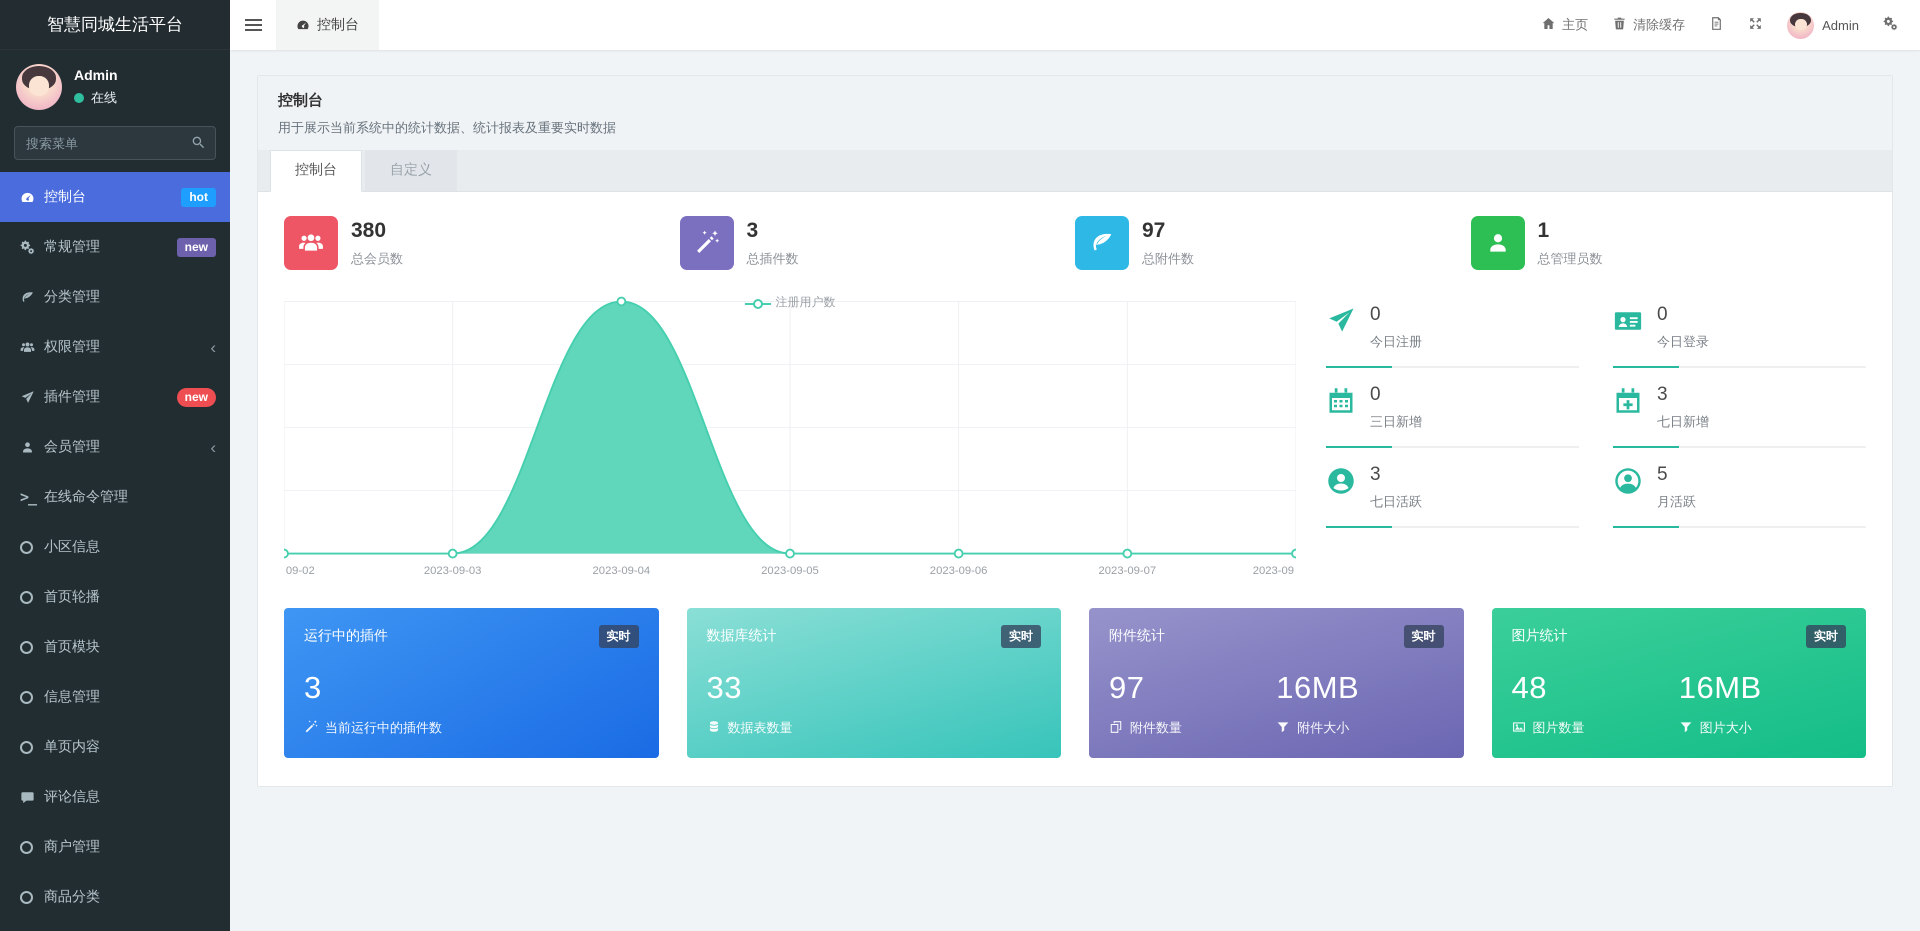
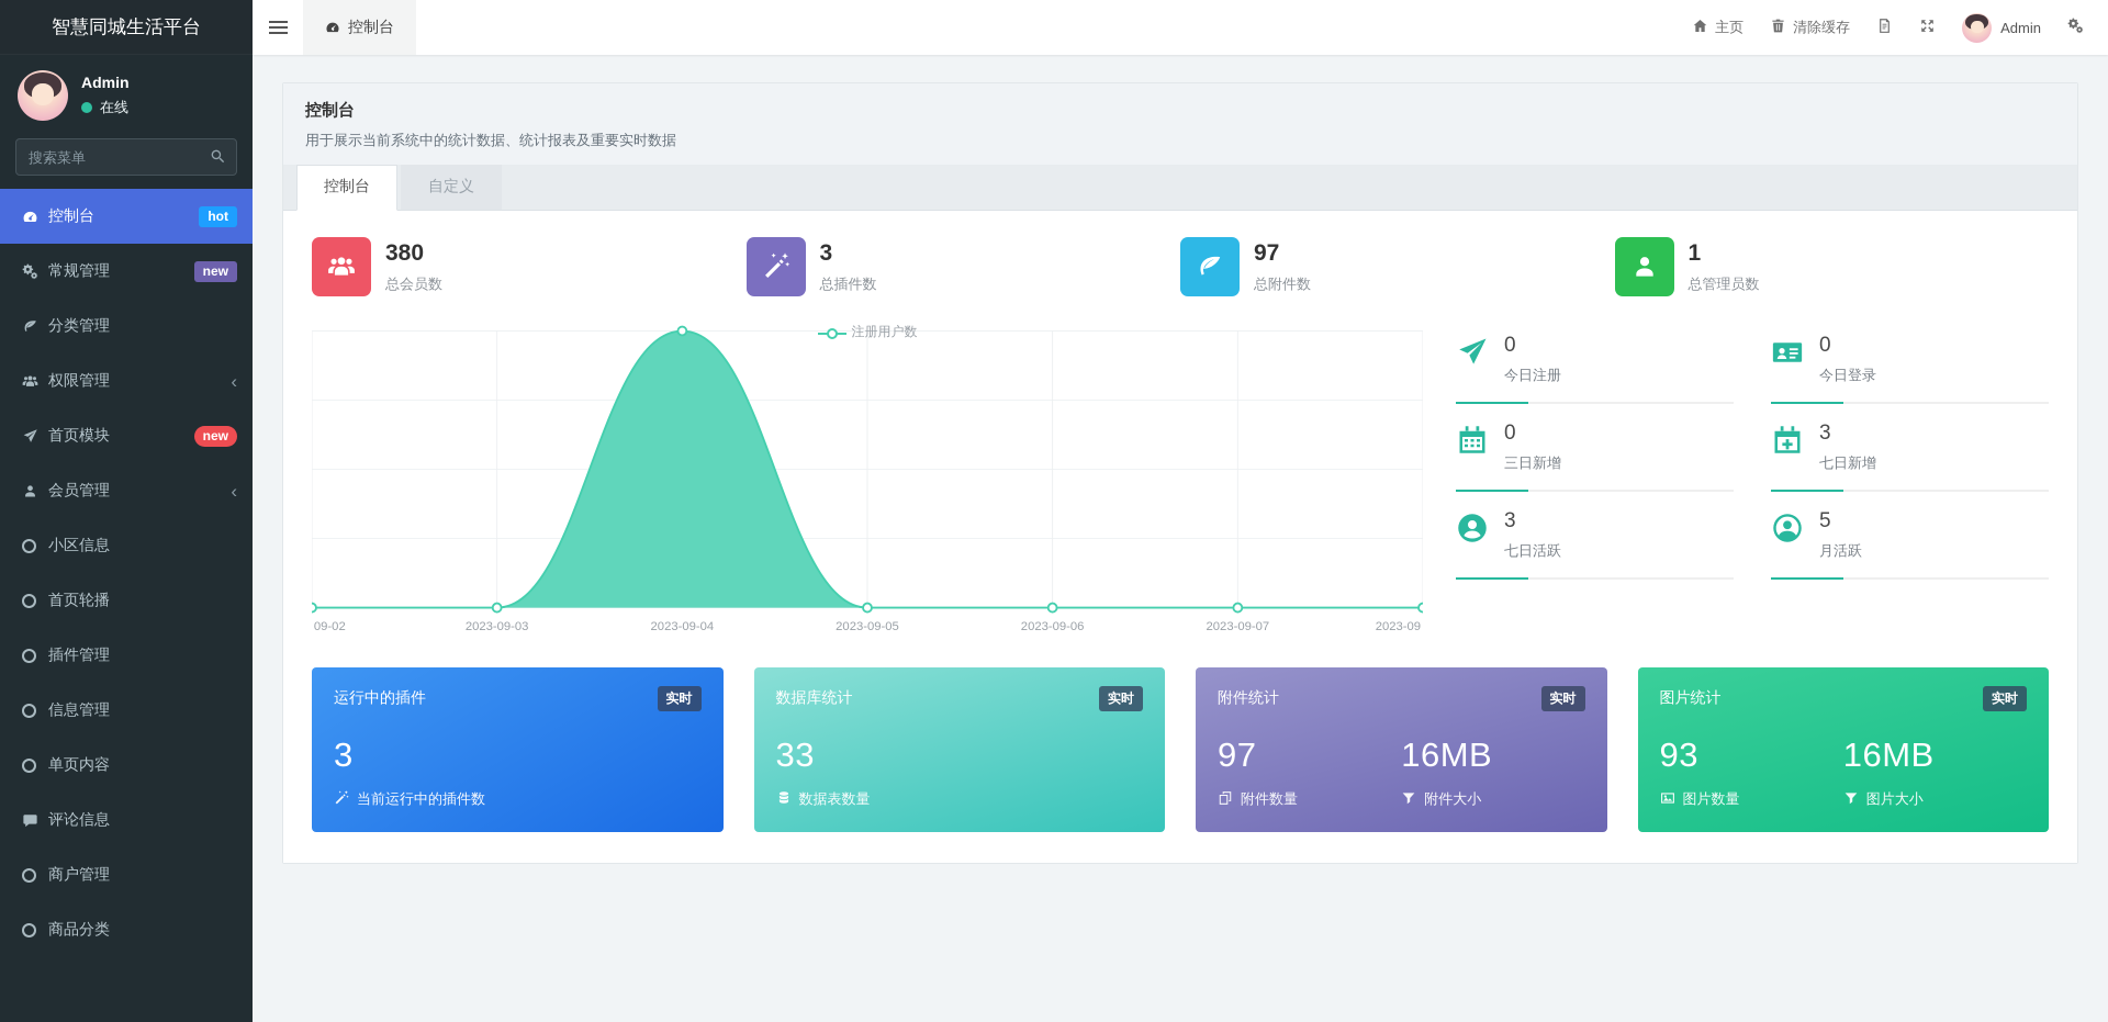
  智慧同城生活平台
  Admin
  在线
  搜索菜单
  控制台
  hot
  常规管理
  new
  分类管理
  权限管理
  ‹
- 插件管理
+ 首页模块
  new
  会员管理
  ‹
- >_
- 在线命令管理
  小区信息
  首页轮播
- 首页模块
+ 插件管理
  信息管理
  单页内容
  评论信息
  商户管理
  商品分类
  控制台
  主页
  清除缓存
  Admin
  控制台
  用于展示当前系统中的统计数据、统计报表及重要实时数据
  控制台
  自定义
  380
  总会员数
  3
  总插件数
  97
  总附件数
  1
  总管理员数
  注册用户数
  09-02
  2023-09-03
  2023-09-04
  2023-09-05
  2023-09-06
  2023-09-07
  2023-09
  0
  今日注册
  0
  今日登录
  0
  三日新增
  3
  七日新增
  3
  七日活跃
  5
  月活跃
  运行中的插件
  实时
  3
  当前运行中的插件数
  数据库统计
  实时
  33
  数据表数量
  附件统计
  实时
  97
  附件数量
  16MB
  附件大小
  图片统计
  实时
- 48
+ 93
  图片数量
  16MB
  图片大小
